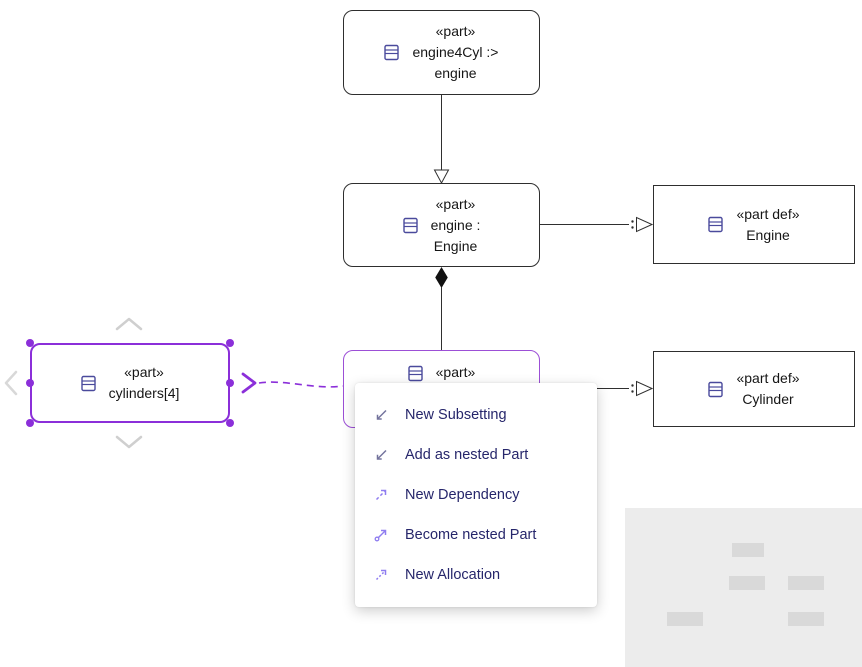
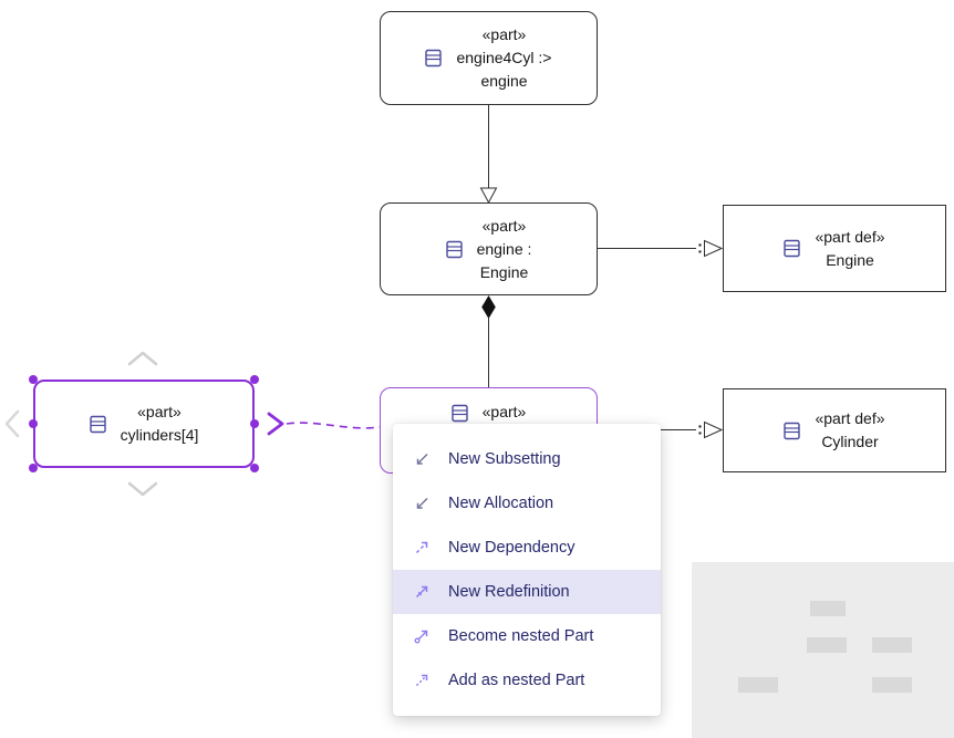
  «part»
  engine4Cyl :>
  engine
  «part»
  engine :
  Engine
  «part def»
  Engine
  «part»
  «part def»
  Cylinder
  «part»
  cylinders[4]
  New Subsetting
- Add as nested Part
+ New Allocation
  New Dependency
+ New Redefinition
  Become nested Part
- New Allocation
+ Add as nested Part
